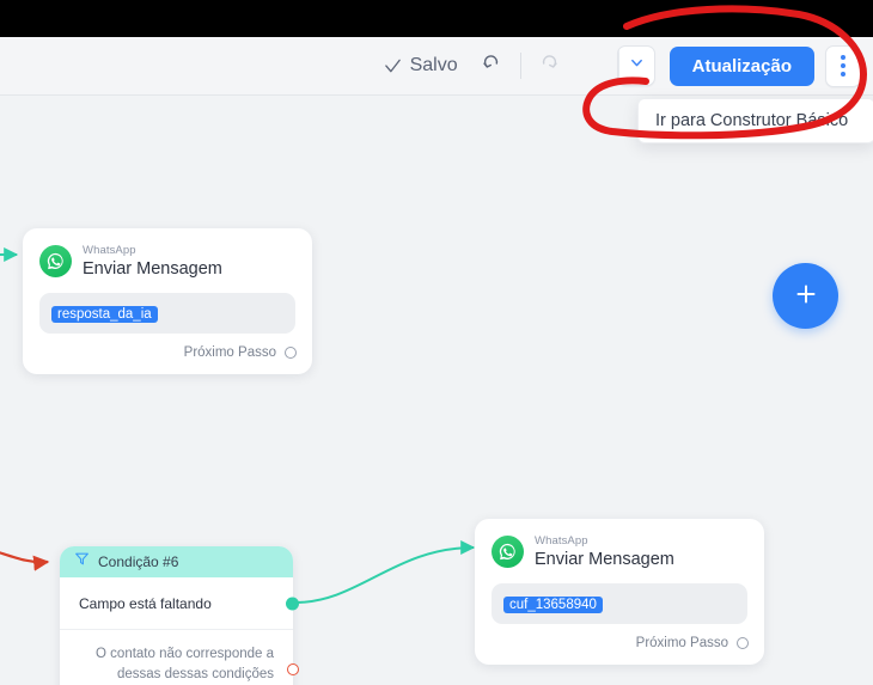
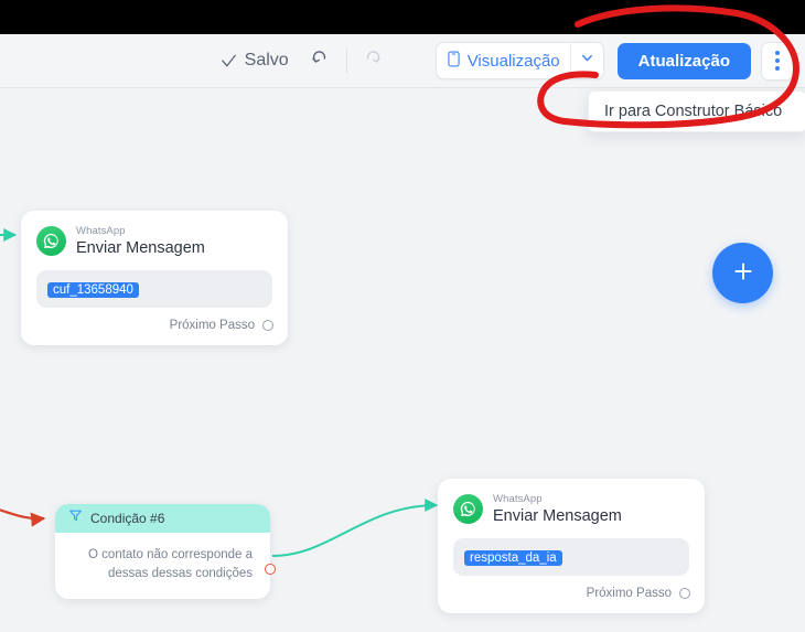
  Salvo
+ Visualização
  Atualização
  WhatsApp
  Enviar Mensagem
- resposta_da_ia
+ cuf_13658940
  Próximo Passo
  Condição #6
- Campo está faltando
  O contato não corresponde a dessas dessas condições
  WhatsApp
  Enviar Mensagem
- cuf_13658940
+ resposta_da_ia
  Próximo Passo
  Ir para Construtor Báo
